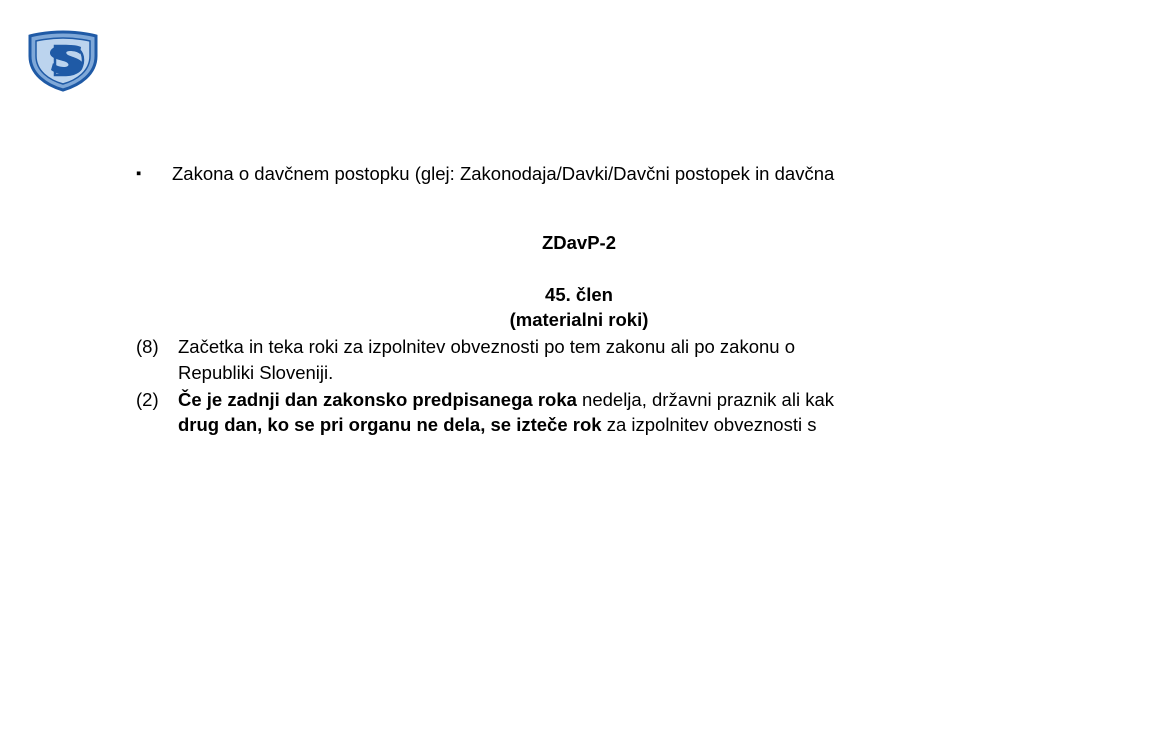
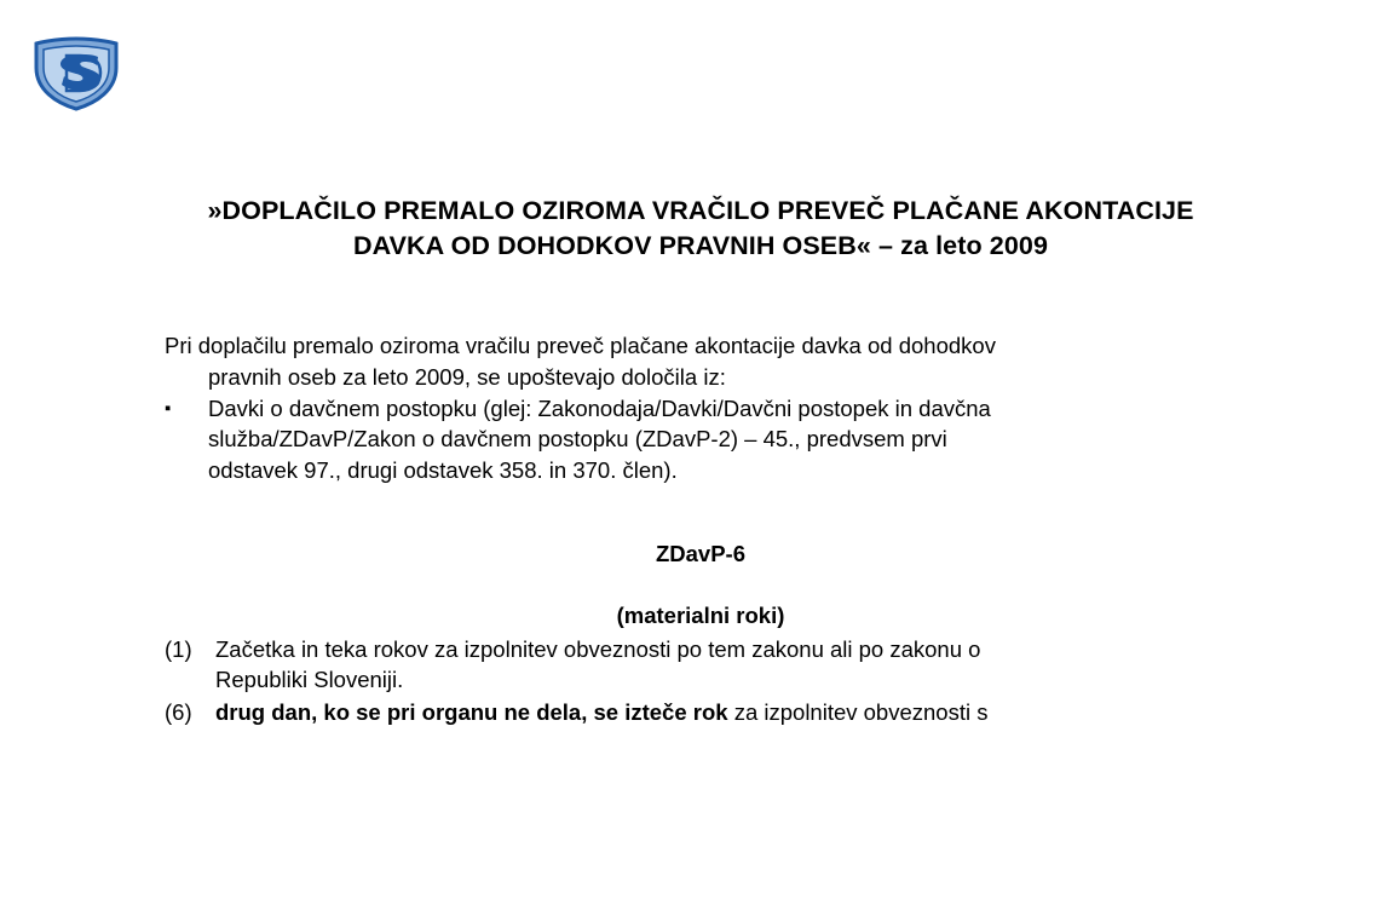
+ »DOPLAČILO PREMALO OZIROMA VRAČILO PREVEČ PLAČANE AKONTACIJE DAVKA OD DOHODKOV PRAVNIH OSEB« – za leto 2009
+ Pri doplačilu premalo oziroma vračilu preveč plačane akontacije davka od dohodkov
+ pravnih oseb za leto 2009, se upoštevajo določila iz:
  ▪
- Zakona o davčnem postopku (glej: Zakonodaja/Davki/Davčni postopek in davčna
+ Davki o davčnem postopku (glej: Zakonodaja/Davki/Davčni postopek in davčna
+ služba/ZDavP/Zakon o davčnem postopku (ZDavP-2) – 45., predvsem prvi
+ odstavek 97., drugi odstavek 358. in 370. člen).
- ZDavP-2
+ ZDavP-6
- 45. člen
  (materialni roki)
- (8)
+ (1)
- Začetka in teka roki za izpolnitev obveznosti po tem zakonu ali po zakonu o
+ Začetka in teka rokov za izpolnitev obveznosti po tem zakonu ali po zakonu o
  Republiki Sloveniji.
- (2)
+ (6)
- Če je zadnji dan zakonsko predpisanega roka nedelja, državni praznik ali kak
  drug dan, ko se pri organu ne dela, se izteče rok za izpolnitev obveznosti s
